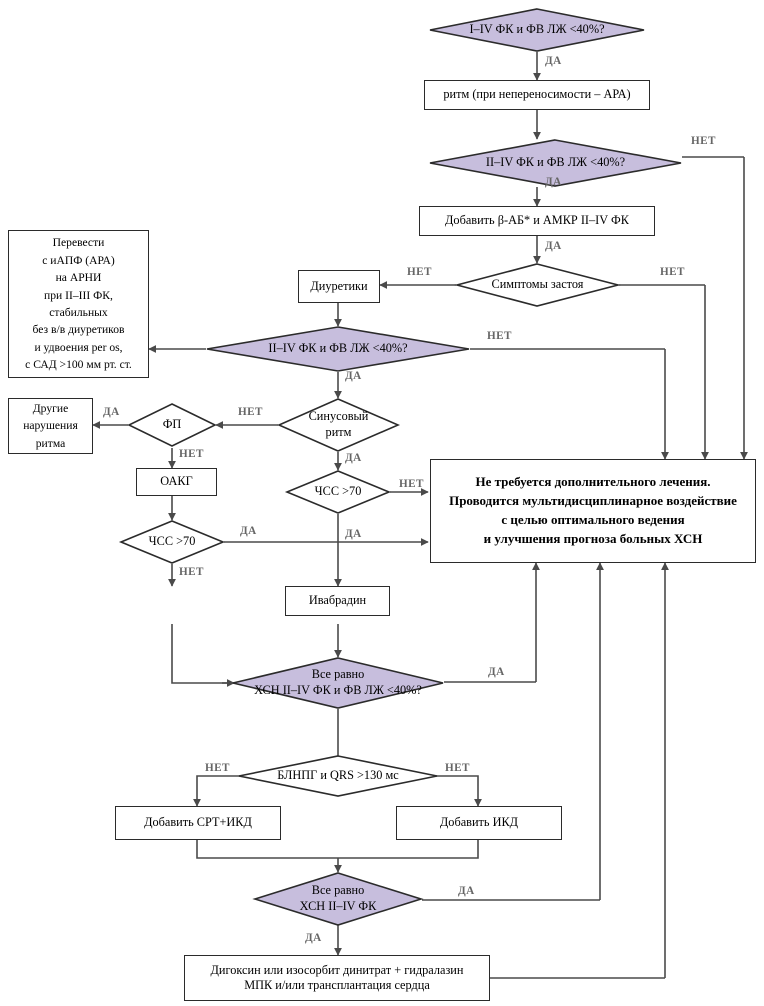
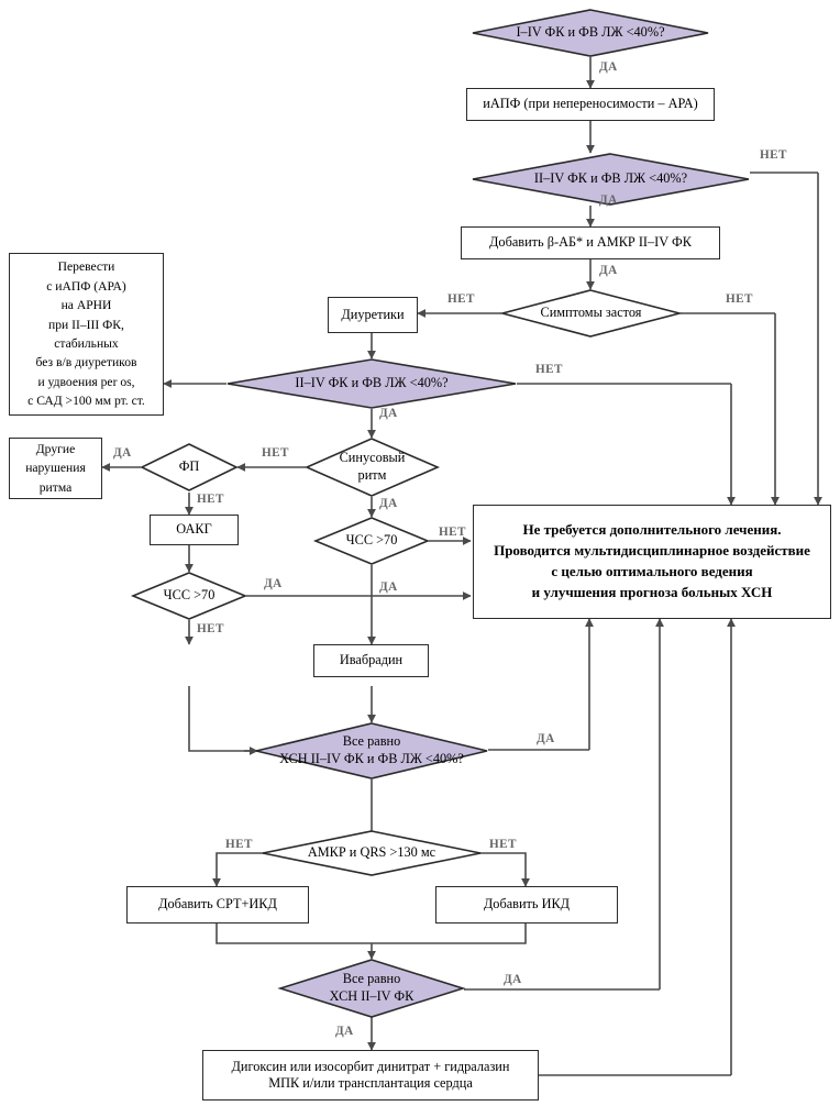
  I–IV ФК и ФВ ЛЖ <40%?
- ритм (при непереносимости – АРА)
+ иАПФ (при непереносимости – АРА)
  II–IV ФК и ФВ ЛЖ <40%?
  Добавить β-АБ* и АМКР II–IV ФК
  Симптомы застоя
  Диуретики
  II–IV ФК и ФВ ЛЖ <40%?
  Перевести
  с иАПФ (АРА)
  на АРНИ
  при II–III ФК,
  стабильных
  без в/в диуретиков
  и удвоения per os,
  с САД >100 мм рт. ст.
  Синусовый
  ритм
  ФП
  Другие
  нарушения
  ритма
  ОАКГ
  ЧСС >70
  ЧСС >70
  Ивабрадин
  Не требуется дополнительного лечения.
  Проводится мультидисциплинарное воздействие
  с целью оптимального ведения
  и улучшения прогноза больных ХСН
  Все равно
  ХСН II–IV ФК и ФВ ЛЖ <40%?
- БЛНПГ и QRS >130 мс
+ АМКР и QRS >130 мс
  Добавить СРТ+ИКД
  Добавить ИКД
  Все равно
  ХСН II–IV ФК
  Дигоксин или изосорбит динитрат + гидралазин
  МПК и/или трансплантация сердца
  ДА
  ДА
  НЕТ
  ДА
  НЕТ
  НЕТ
  ДА
  НЕТ
  НЕТ
  ДА
  ДА
  НЕТ
  НЕТ
  ДА
  ДА
  НЕТ
  ДА
  НЕТ
  НЕТ
  ДА
  ДА
